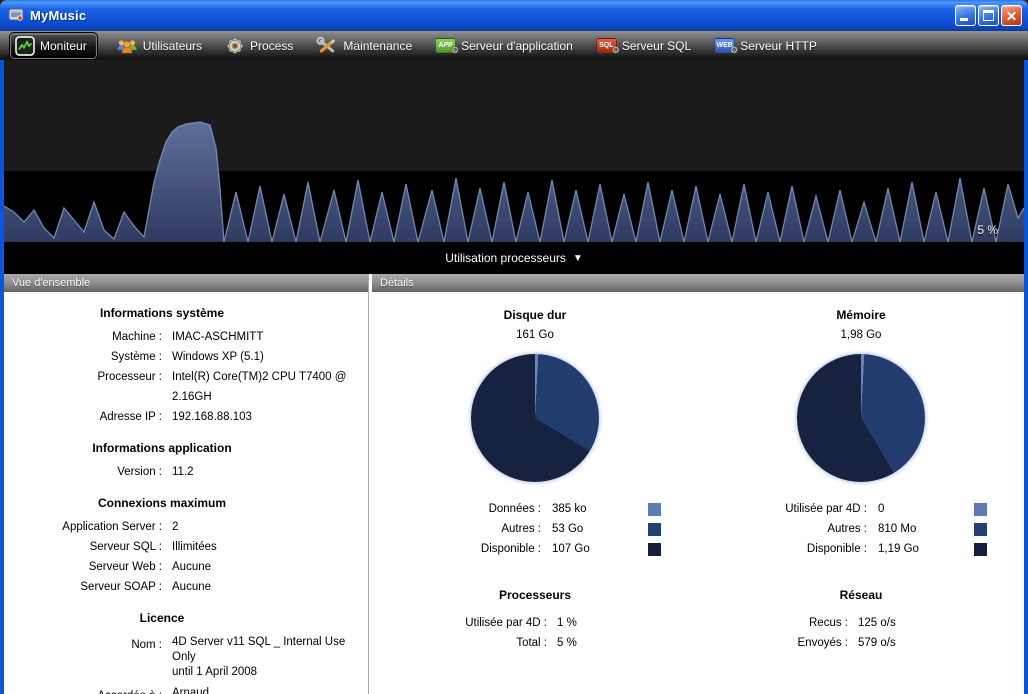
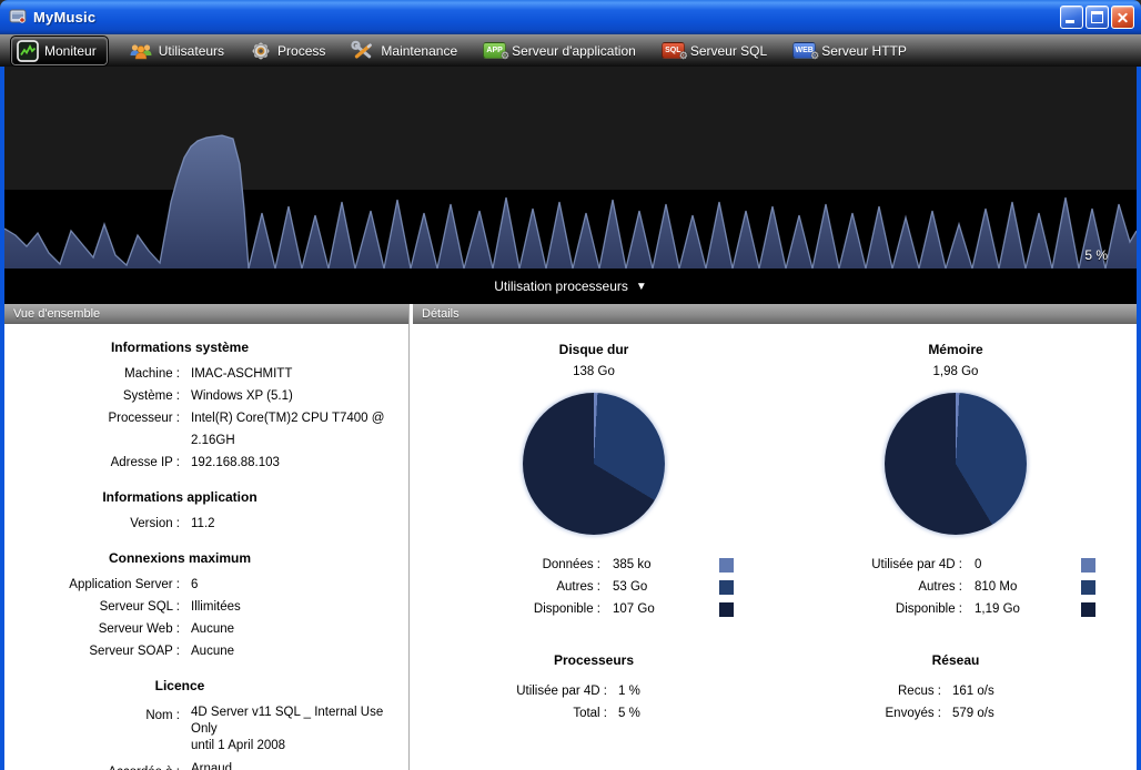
  MyMusic
  Moniteur
  Utilisateurs
  Process
  Maintenance
  ⚙
  Serveur d'application
  ⚙
  Serveur SQL
  ⚙
  Serveur HTTP
  5 %
  Utilisation processeurs
  ▼
  Vue d'ensemble
  Informations système
  Machine :
  IMAC-ASCHMITT
  Système :
  Windows XP (5.1)
  Processeur :
  Intel(R) Core(TM)2 CPU T7400 @ 2.16GH
  Adresse IP :
  192.168.88.103
  Informations application
  Version :
  11.2
  Connexions maximum
  Application Server :
- 2
+ 6
  Serveur SQL :
  Illimitées
  Serveur Web :
  Aucune
  Serveur SOAP :
  Aucune
  Licence
  Nom :
  4D Server v11 SQL _ Internal Use Only
  until 1 April 2008
  Arnaud
  Détails
  Disque dur
- 161 Go
+ 138 Go
  Données :
  385 ko
  Autres :
  53 Go
  Disponible :
  107 Go
  Processeurs
  Utilisée par 4D :
  1 %
  Total :
  5 %
  Mémoire
  1,98 Go
  Utilisée par 4D :
  0
  Autres :
  810 Mo
  Disponible :
  1,19 Go
  Réseau
  Recus :
- 125 o/s
+ 161 o/s
  Envoyés :
  579 o/s
